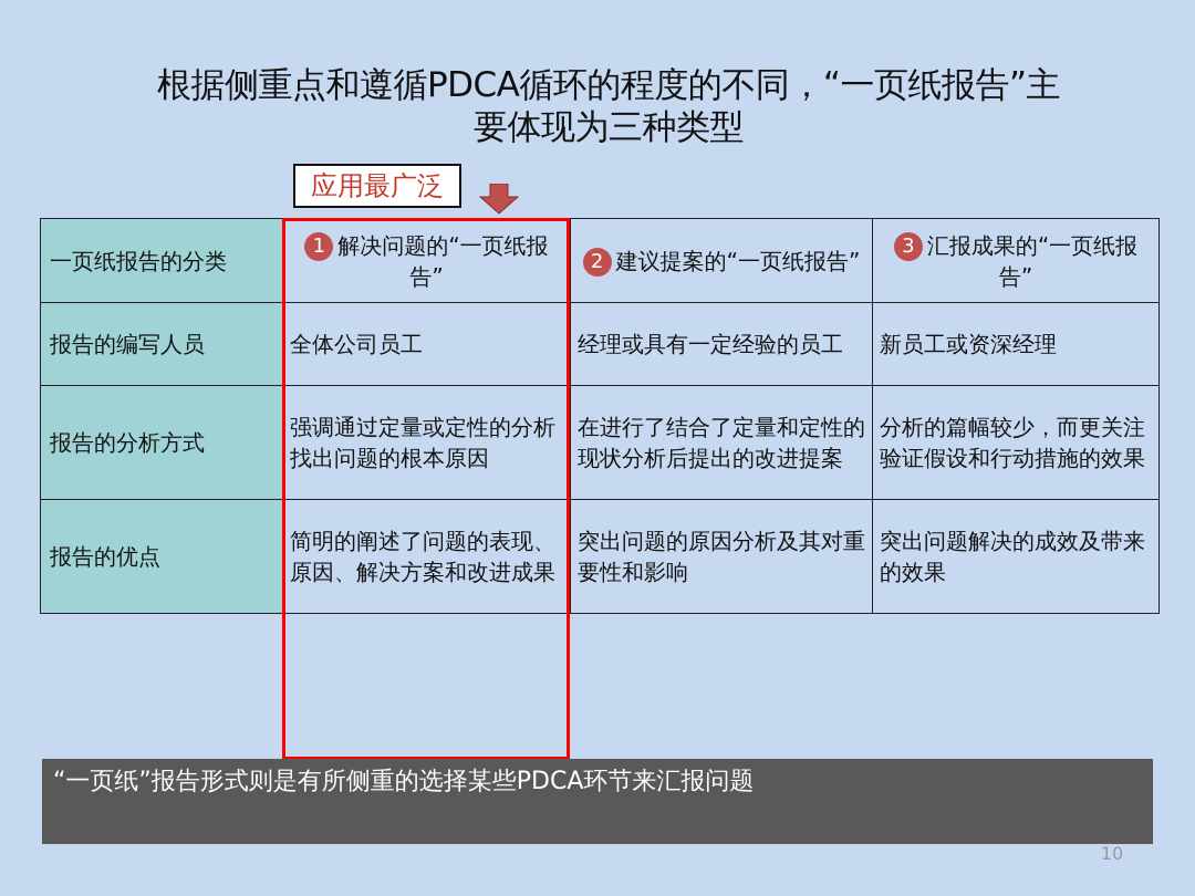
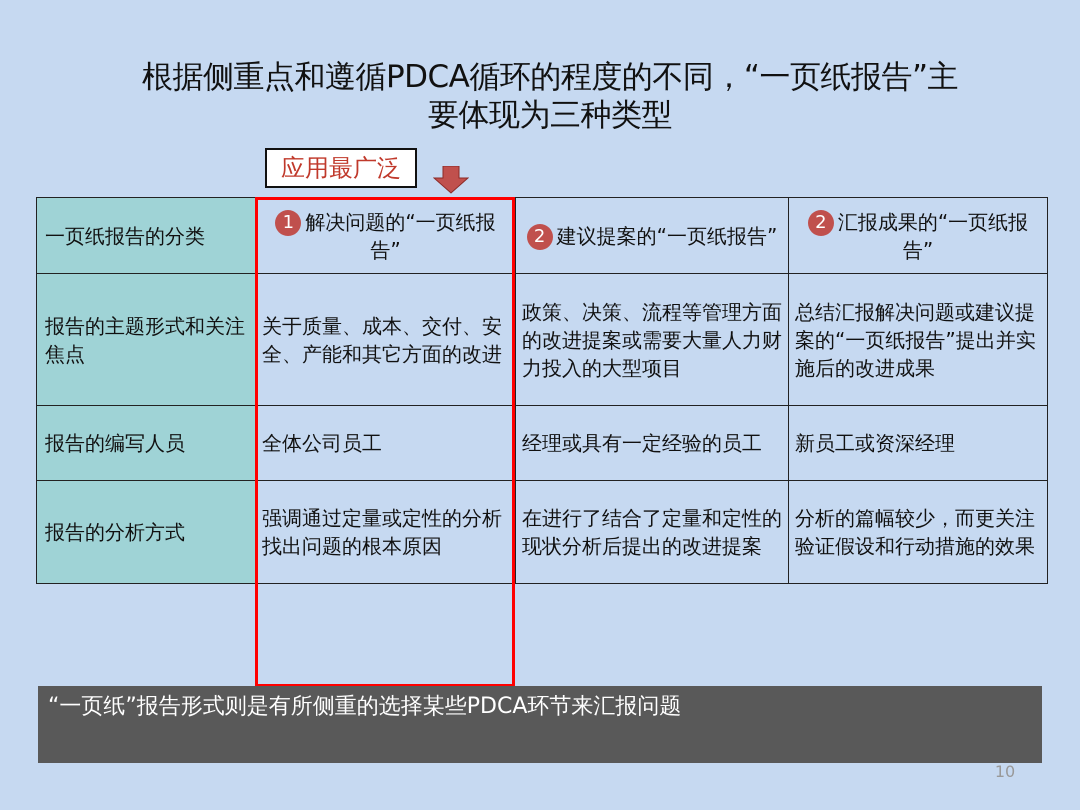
  根据侧重点和遵循PDCA循环的程度的不同，“一页纸报告”主
  要体现为三种类型
  应用最广泛
- 一页纸报告的分类	1 解决问题的“一页纸报告”	2 建议提案的“一页纸报告”	3 汇报成果的“一页纸报告”
+ 一页纸报告的分类	1 解决问题的“一页纸报告”	2 建议提案的“一页纸报告”	2 汇报成果的“一页纸报告”
+ 报告的主题形式和关注焦点	关于质量、成本、交付、安全、产能和其它方面的改进	政策、决策、流程等管理方面的改进提案或需要大量人力财力投入的大型项目	总结汇报解决问题或建议提案的“一页纸报告”提出并实施后的改进成果
  报告的编写人员	全体公司员工	经理或具有一定经验的员工	新员工或资深经理
  报告的分析方式	强调通过定量或定性的分析找出问题的根本原因	在进行了结合了定量和定性的现状分析后提出的改进提案	分析的篇幅较少，而更关注验证假设和行动措施的效果
- 报告的优点	简明的阐述了问题的表现、原因、解决方案和改进成果	突出问题的原因分析及其对重要性和影响	突出问题解决的成效及带来的效果
  “一页纸”报告形式则是有所侧重的选择某些PDCA环节来汇报问题
  10
